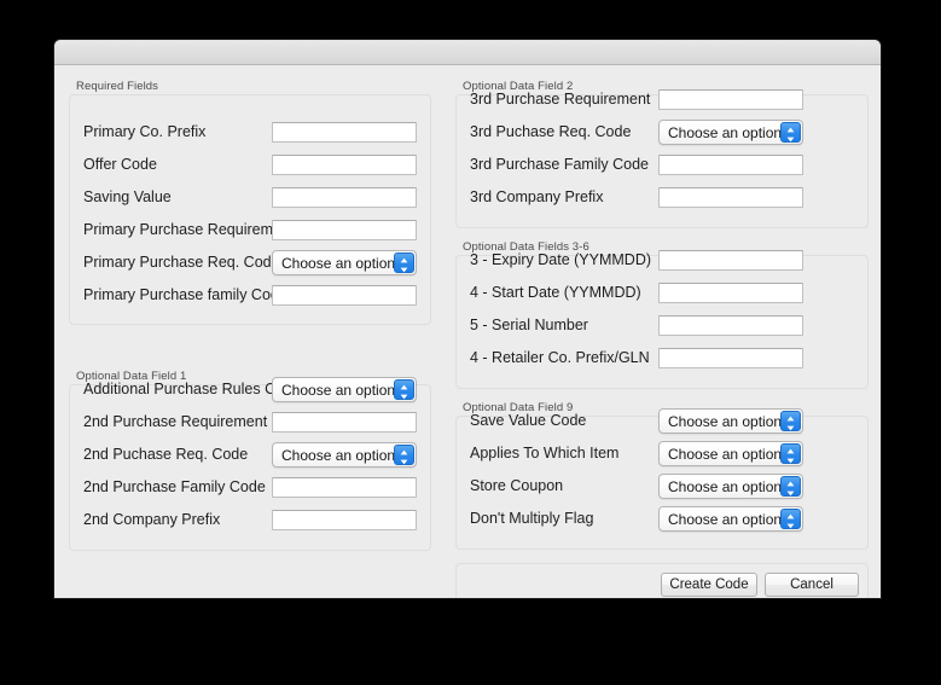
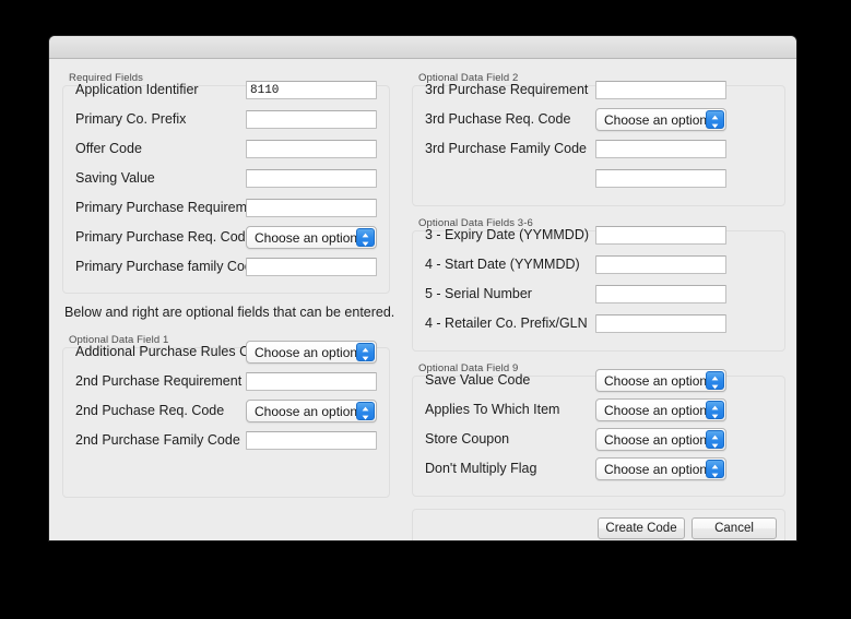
  Required Fields
+ Application Identifier
+ 8110
  Primary Co. Prefix
  Offer Code
  Saving Value
  Primary Purchase Requirem
  Primary Purchase Req. Cod
  Choose an option
  Primary Purchase family Co
+ Below and right are optional fields that can be entered.
  Optional Data Field 1
  Additional Purchase Rules C
  Choose an option
  2nd Purchase Requirement
  2nd Puchase Req. Code
  Choose an option
  2nd Purchase Family Code
- 2nd Company Prefix
  Optional Data Field 2
  3rd Purchase Requirement
  3rd Puchase Req. Code
  Choose an option
  3rd Purchase Family Code
- 3rd Company Prefix
  Optional Data Fields 3-6
  3 - Expiry Date (YYMMDD)
  4 - Start Date (YYMMDD)
  5 - Serial Number
  4 - Retailer Co. Prefix/GLN
  Optional Data Field 9
  Save Value Code
  Choose an option
  Applies To Which Item
  Choose an option
  Store Coupon
  Choose an option
  Don't Multiply Flag
  Choose an option
  Create Code
  Cancel
